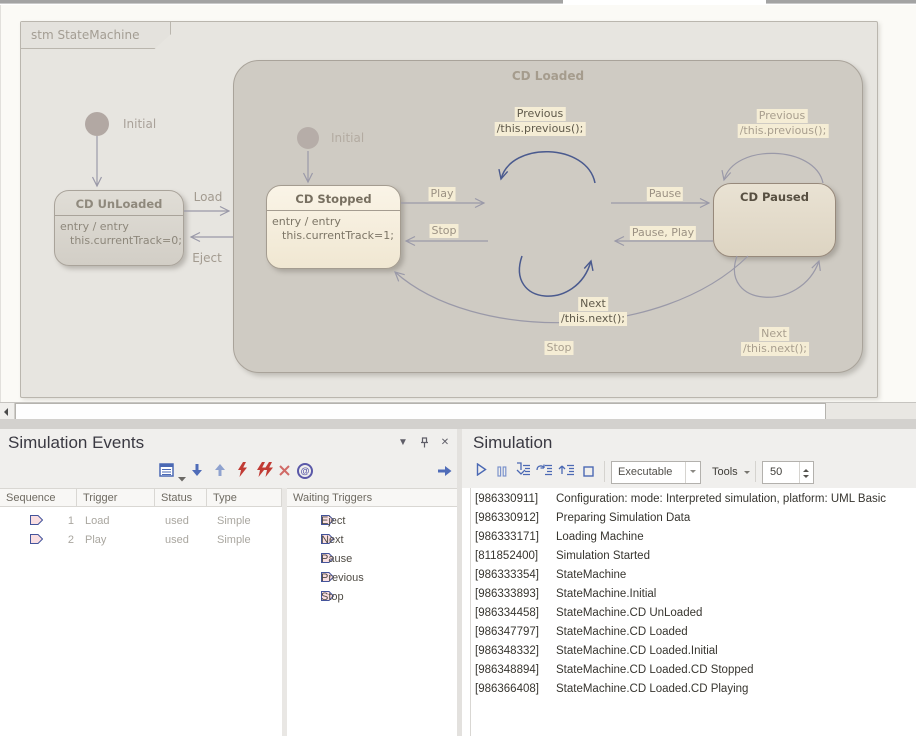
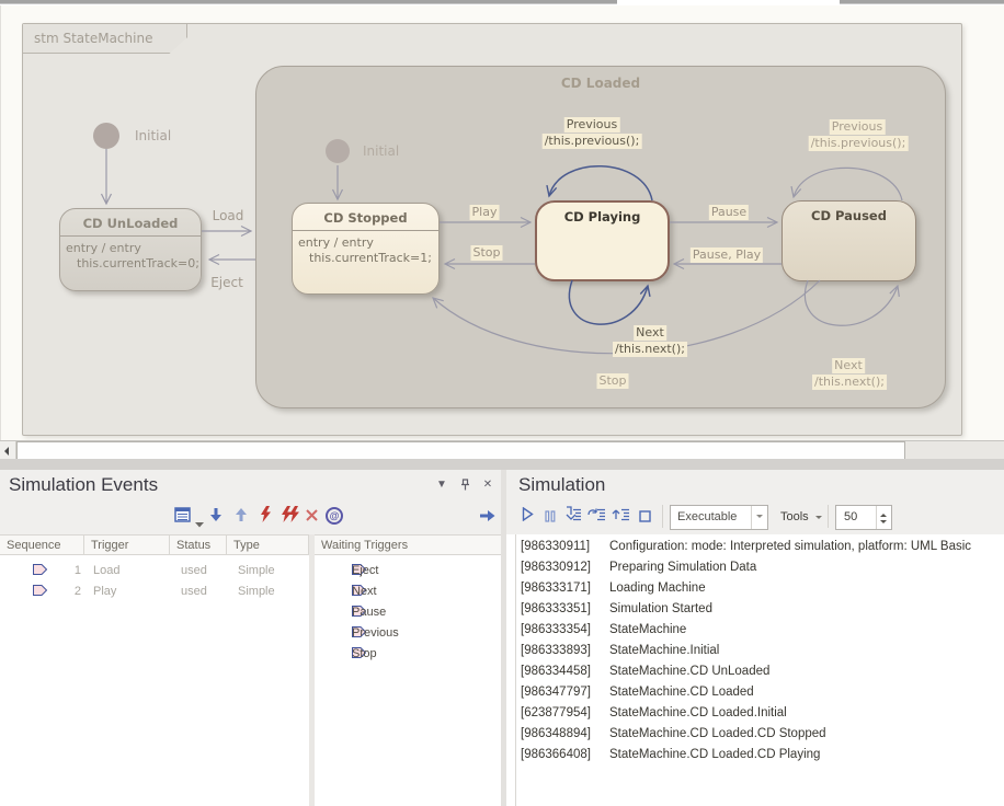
  stm StateMachine
  CD Loaded
  Initial
  Initial
  CD UnLoaded
  entry / entry
  this.currentTrack=0;
  CD Stopped
  entry / entry
  this.currentTrack=1;
+ CD Playing
  CD Paused
  Load
  Eject
  Play
  Stop
  Pause
  Pause, Play
  Previous
  /this.previous();
  Next
  /this.next();
  Previous
  /this.previous();
  Next
  /this.next();
  Stop
  Simulation Events
  ▼
  ✕
  @
  Sequence
  Trigger
  Status
  Type
  Waiting Triggers
  1
  Load
  used
  Simple
  2
  Play
  used
  Simple
  Eject
  Next
  Pause
  Previous
  Stop
  Simulation
  Executable
  Tools
  50
  [986330911]
  Configuration: mode: Interpreted simulation, platform: UML Basic
  [986330912]
  Preparing Simulation Data
  [986333171]
  Loading Machine
- [811852400]
+ [986333351]
  Simulation Started
  [986333354]
  StateMachine
  [986333893]
  StateMachine.Initial
  [986334458]
  StateMachine.CD UnLoaded
  [986347797]
  StateMachine.CD Loaded
- [986348332]
+ [623877954]
  StateMachine.CD Loaded.Initial
  [986348894]
  StateMachine.CD Loaded.CD Stopped
  [986366408]
  StateMachine.CD Loaded.CD Playing
